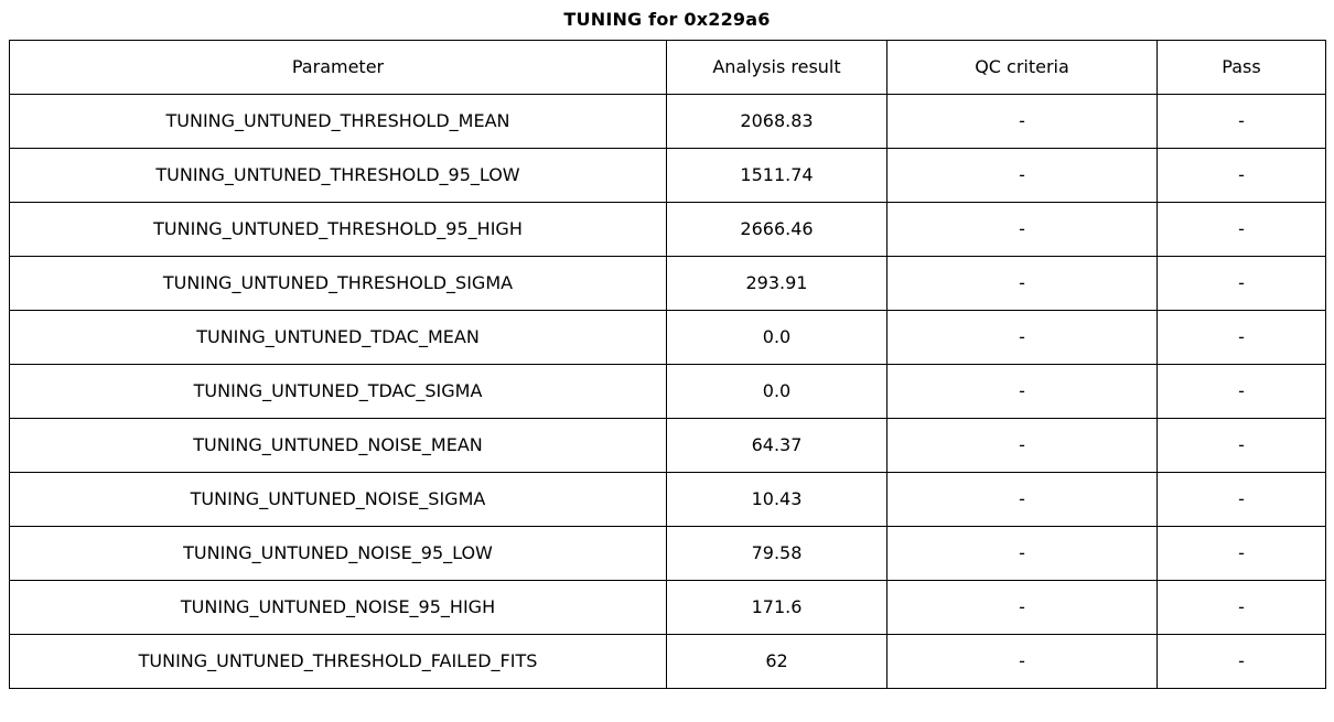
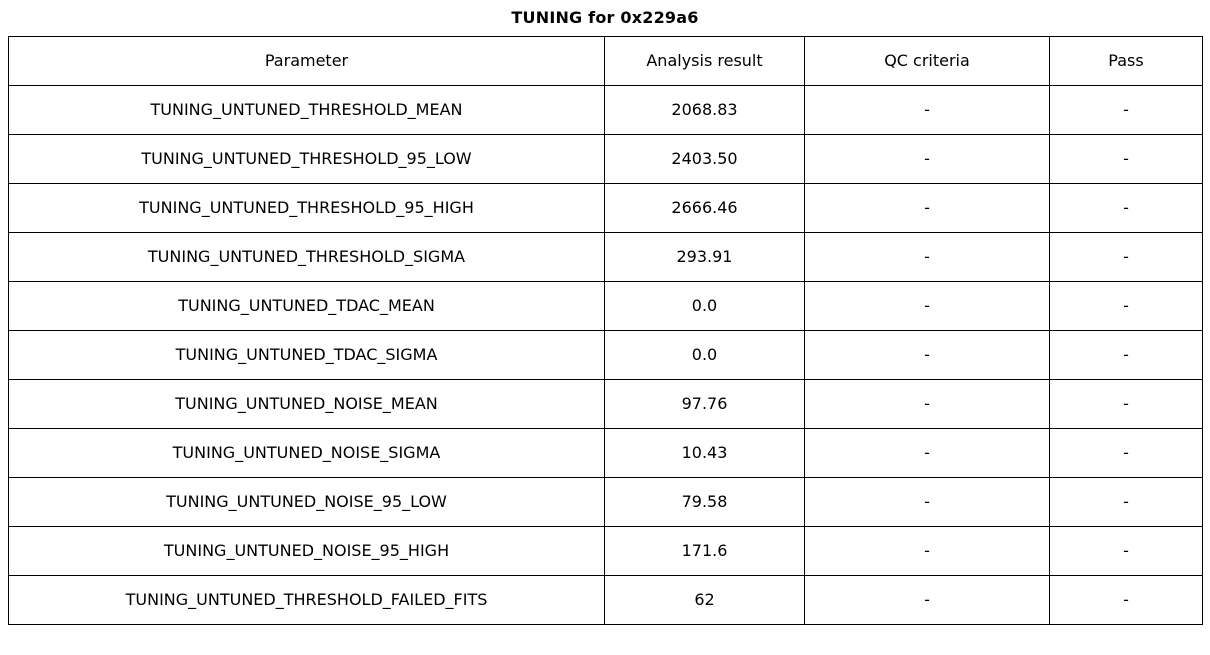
  TUNING for 0x229a6
  Parameter	Analysis result	QC criteria	Pass
  TUNING_UNTUNED_THRESHOLD_MEAN	2068.83	-	-
- TUNING_UNTUNED_THRESHOLD_95_LOW	1511.74	-	-
+ TUNING_UNTUNED_THRESHOLD_95_LOW	2403.50	-	-
  TUNING_UNTUNED_THRESHOLD_95_HIGH	2666.46	-	-
  TUNING_UNTUNED_THRESHOLD_SIGMA	293.91	-	-
  TUNING_UNTUNED_TDAC_MEAN	0.0	-	-
  TUNING_UNTUNED_TDAC_SIGMA	0.0	-	-
- TUNING_UNTUNED_NOISE_MEAN	64.37	-	-
+ TUNING_UNTUNED_NOISE_MEAN	97.76	-	-
  TUNING_UNTUNED_NOISE_SIGMA	10.43	-	-
  TUNING_UNTUNED_NOISE_95_LOW	79.58	-	-
  TUNING_UNTUNED_NOISE_95_HIGH	171.6	-	-
  TUNING_UNTUNED_THRESHOLD_FAILED_FITS	62	-	-
